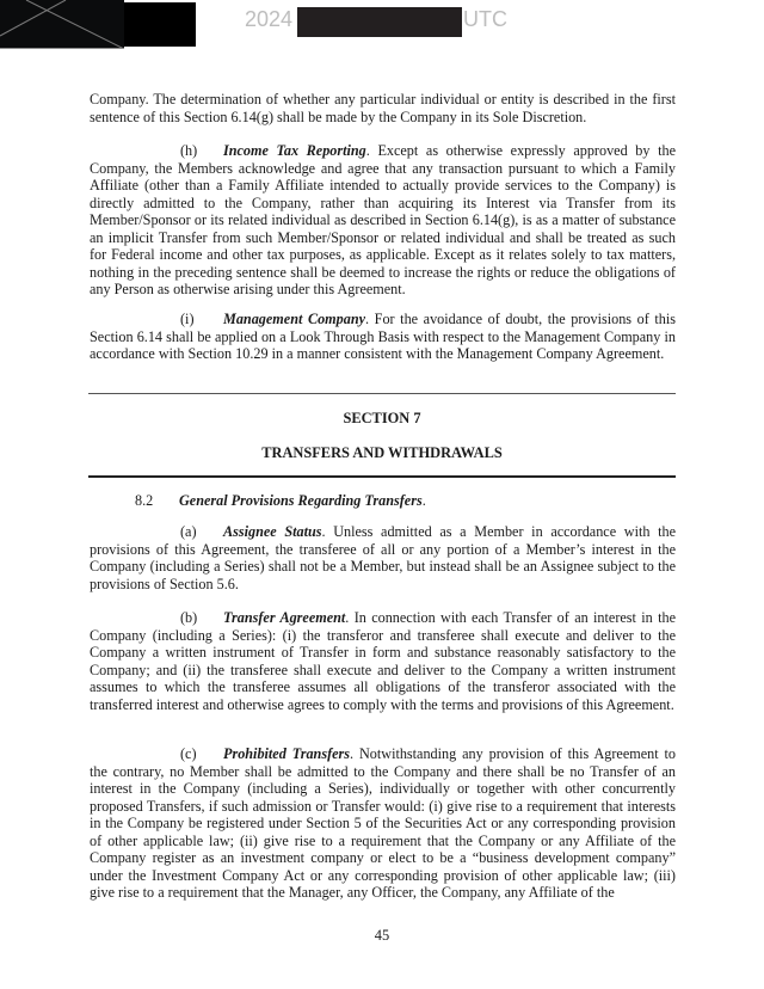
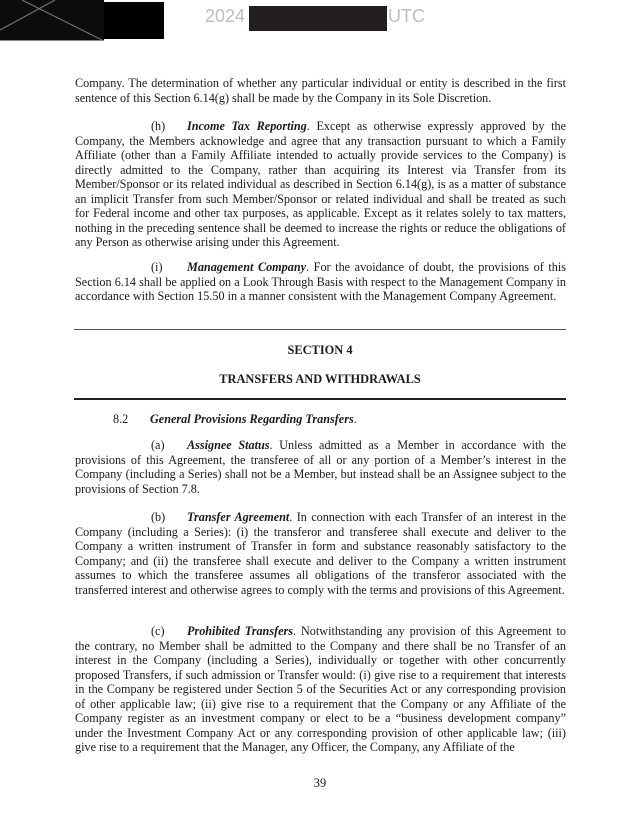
  2024
  UTC
  Company. The determination of whether any particular individual or entity is described in the first sentence of this Section 6.14(g) shall be made by the Company in its Sole Discretion.
  (h) Income Tax Reporting. Except as otherwise expressly approved by the Company, the Members acknowledge and agree that any transaction pursuant to which a Family Affiliate (other than a Family Affiliate intended to actually provide services to the Company) is directly admitted to the Company, rather than acquiring its Interest via Transfer from its Member/Sponsor or its related individual as described in Section 6.14(g), is as a matter of substance an implicit Transfer from such Member/Sponsor or related individual and shall be treated as such for Federal income and other tax purposes, as applicable. Except as it relates solely to tax matters, nothing in the preceding sentence shall be deemed to increase the rights or reduce the obligations of any Person as otherwise arising under this Agreement.
- (i) Management Company. For the avoidance of doubt, the provisions of this Section 6.14 shall be applied on a Look Through Basis with respect to the Management Company in accordance with Section 10.29 in a manner consistent with the Management Company Agreement.
+ (i) Management Company. For the avoidance of doubt, the provisions of this Section 6.14 shall be applied on a Look Through Basis with respect to the Management Company in accordance with Section 15.50 in a manner consistent with the Management Company Agreement.
- SECTION 7
+ SECTION 4
  TRANSFERS AND WITHDRAWALS
  8.2 General Provisions Regarding Transfers.
- (a) Assignee Status. Unless admitted as a Member in accordance with the provisions of this Agreement, the transferee of all or any portion of a Member’s interest in the Company (including a Series) shall not be a Member, but instead shall be an Assignee subject to the provisions of Section 5.6.
+ (a) Assignee Status. Unless admitted as a Member in accordance with the provisions of this Agreement, the transferee of all or any portion of a Member’s interest in the Company (including a Series) shall not be a Member, but instead shall be an Assignee subject to the provisions of Section 7.8.
  (b) Transfer Agreement. In connection with each Transfer of an interest in the Company (including a Series): (i) the transferor and transferee shall execute and deliver to the Company a written instrument of Transfer in form and substance reasonably satisfactory to the Company; and (ii) the transferee shall execute and deliver to the Company a written instrument assumes to which the transferee assumes all obligations of the transferor associated with the transferred interest and otherwise agrees to comply with the terms and provisions of this Agreement.
  (c) Prohibited Transfers. Notwithstanding any provision of this Agreement to the contrary, no Member shall be admitted to the Company and there shall be no Transfer of an interest in the Company (including a Series), individually or together with other concurrently proposed Transfers, if such admission or Transfer would: (i) give rise to a requirement that interests in the Company be registered under Section 5 of the Securities Act or any corresponding provision of other applicable law; (ii) give rise to a requirement that the Company or any Affiliate of the Company register as an investment company or elect to be a “business development company” under the Investment Company Act or any corresponding provision of other applicable law; (iii) give rise to a requirement that the Manager, any Officer, the Company, any Affiliate of the
- 45
+ 39
